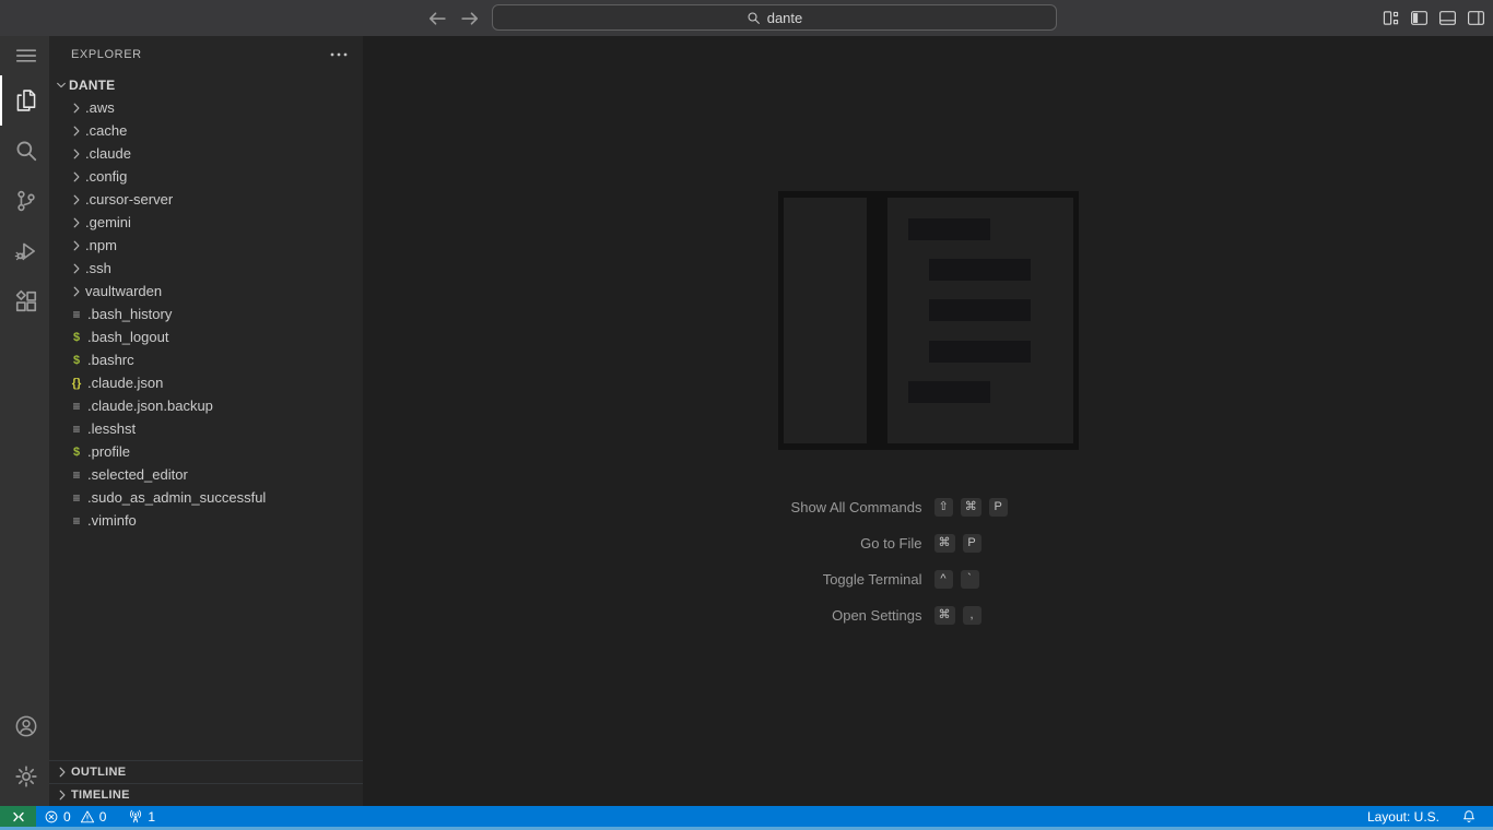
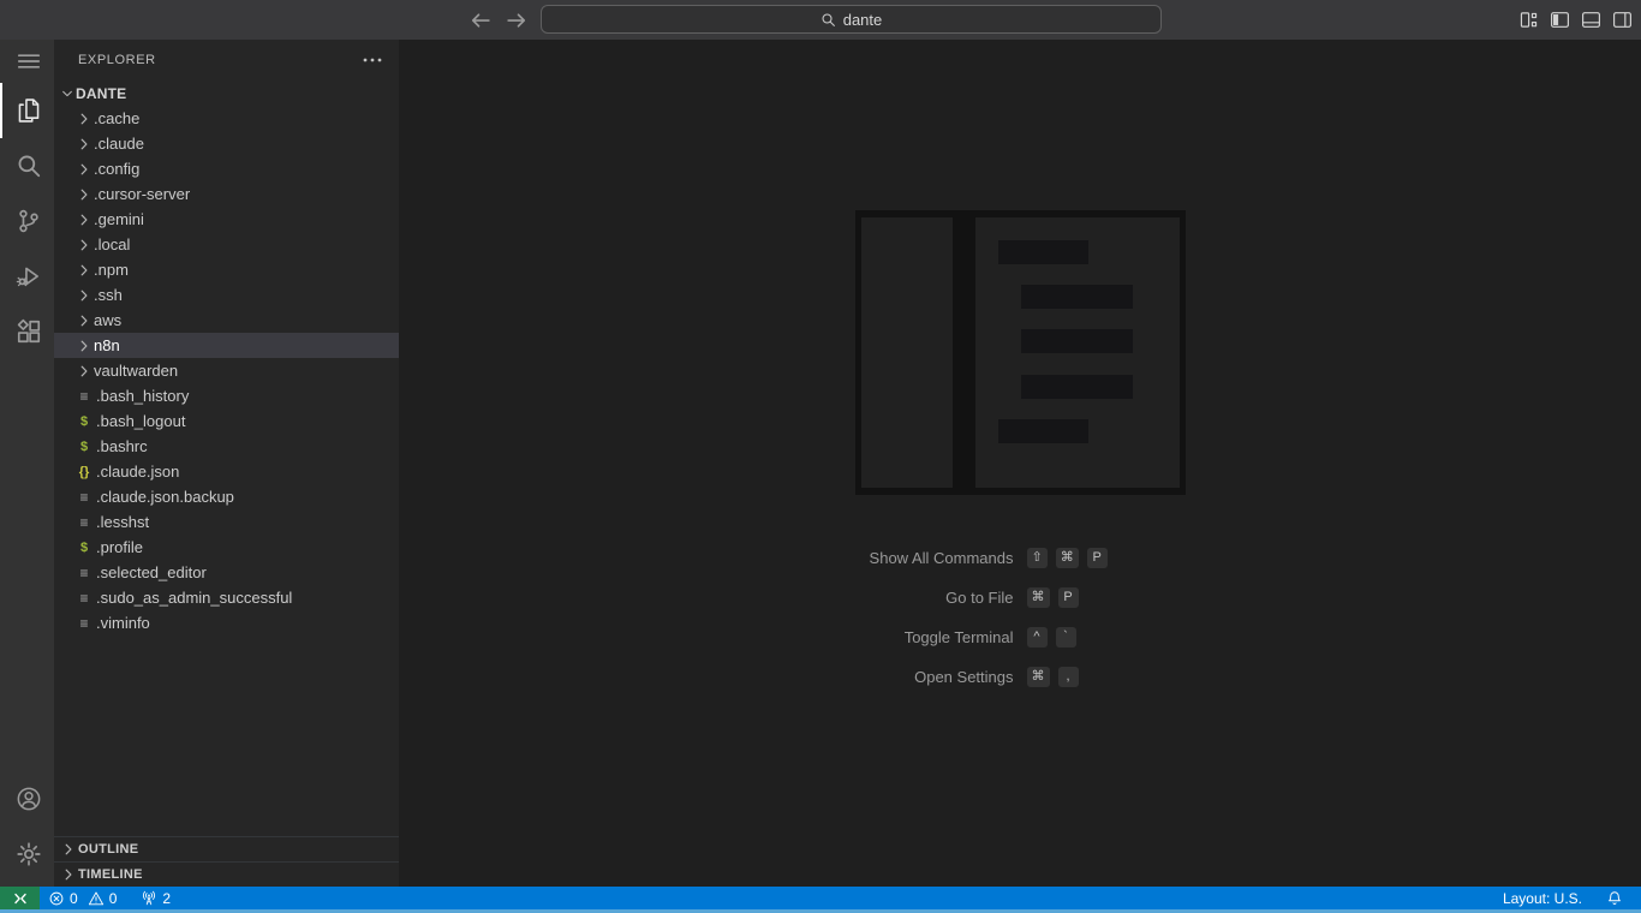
  dante
  EXPLORER
  DANTE
- .aws
  .cache
  .claude
  .config
  .cursor-server
  .gemini
+ .local
  .npm
  .ssh
+ aws
+ n8n
  vaultwarden
  ≡
  .bash_history
  $
  .bash_logout
  $
  .bashrc
  {}
  .claude.json
  ≡
  .claude.json.backup
  ≡
  .lesshst
  $
  .profile
  ≡
  .selected_editor
  ≡
  .sudo_as_admin_successful
  ≡
  .viminfo
  OUTLINE
  TIMELINE
  Show All Commands
  ⇧
  ⌘
  P
  Go to File
  ⌘
  P
  Toggle Terminal
  ^
  `
  Open Settings
  ⌘
  ,
  0
  0
- 1
+ 2
  Layout: U.S.
